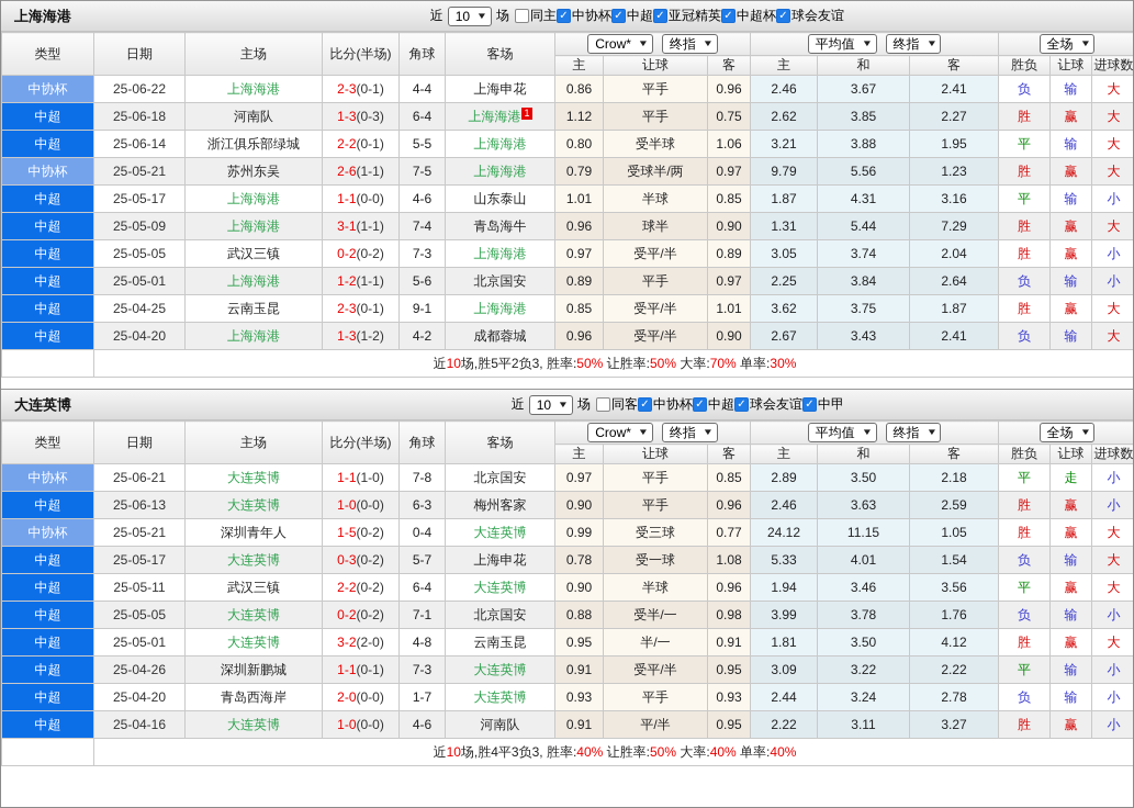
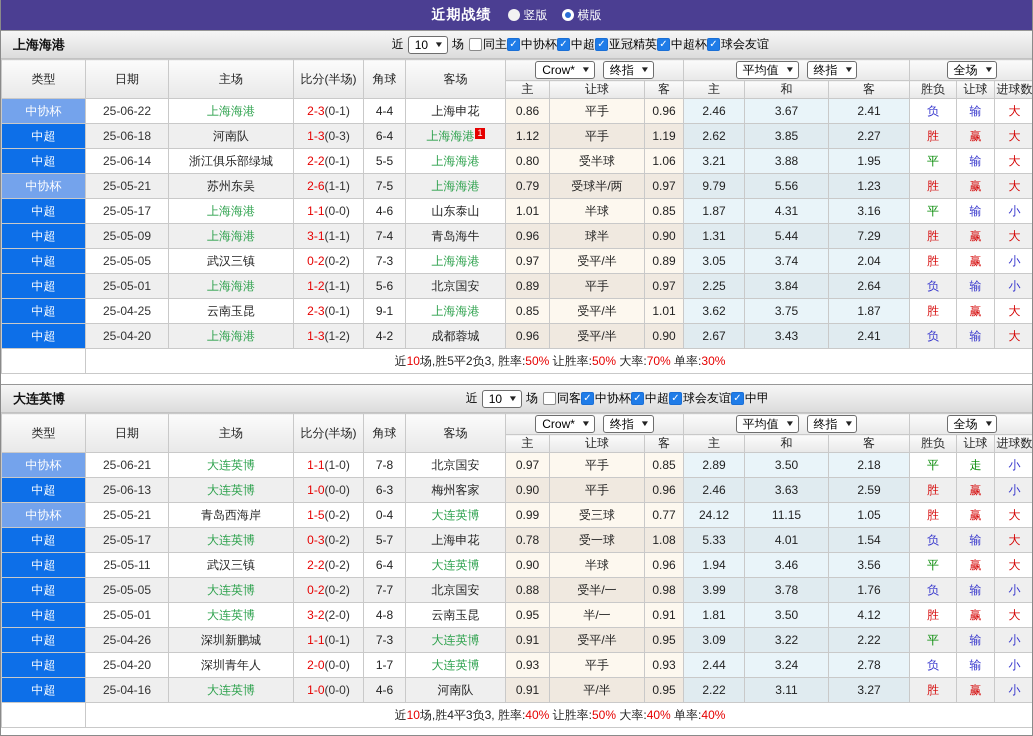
+ 近期战绩
+ 竖版
+ 横版
  上海海港
  近
  10
  ▼
  场
  同主
  ✓
  中协杯
  ✓
  中超
  ✓
  亚冠精英
  ✓
  中超杯
  ✓
  球会友谊
  类型	日期	主场	比分(半场)	角球	客场	Crow* ▼ 终指 ▼	平均值 ▼ 终指 ▼	全场 ▼
  主	让球	客	主	和	客	胜负	让球	进球数
  中协杯	25-06-22	上海海港	2-3(0-1)	4-4	上海申花	0.86	平手	0.96	2.46	3.67	2.41	负	输	大
- 中超	25-06-18	河南队	1-3(0-3)	6-4	上海海港 1	1.12	平手	0.75	2.62	3.85	2.27	胜	赢	大
+ 中超	25-06-18	河南队	1-3(0-3)	6-4	上海海港 1	1.12	平手	1.19	2.62	3.85	2.27	胜	赢	大
  中超	25-06-14	浙江俱乐部绿城	2-2(0-1)	5-5	上海海港	0.80	受半球	1.06	3.21	3.88	1.95	平	输	大
  中协杯	25-05-21	苏州东吴	2-6(1-1)	7-5	上海海港	0.79	受球半/两	0.97	9.79	5.56	1.23	胜	赢	大
  中超	25-05-17	上海海港	1-1(0-0)	4-6	山东泰山	1.01	半球	0.85	1.87	4.31	3.16	平	输	小
  中超	25-05-09	上海海港	3-1(1-1)	7-4	青岛海牛	0.96	球半	0.90	1.31	5.44	7.29	胜	赢	大
  中超	25-05-05	武汉三镇	0-2(0-2)	7-3	上海海港	0.97	受平/半	0.89	3.05	3.74	2.04	胜	赢	小
  中超	25-05-01	上海海港	1-2(1-1)	5-6	北京国安	0.89	平手	0.97	2.25	3.84	2.64	负	输	小
  中超	25-04-25	云南玉昆	2-3(0-1)	9-1	上海海港	0.85	受平/半	1.01	3.62	3.75	1.87	胜	赢	大
  中超	25-04-20	上海海港	1-3(1-2)	4-2	成都蓉城	0.96	受平/半	0.90	2.67	3.43	2.41	负	输	大
  	近10场,胜5平2负3, 胜率:50% 让胜率:50% 大率:70% 单率:30%
  大连英博
  近
  10
  ▼
  场
  同客
  ✓
  中协杯
  ✓
  中超
  ✓
  球会友谊
  ✓
  中甲
  类型	日期	主场	比分(半场)	角球	客场	Crow* ▼ 终指 ▼	平均值 ▼ 终指 ▼	全场 ▼
  主	让球	客	主	和	客	胜负	让球	进球数
  中协杯	25-06-21	大连英博	1-1(1-0)	7-8	北京国安	0.97	平手	0.85	2.89	3.50	2.18	平	走	小
  中超	25-06-13	大连英博	1-0(0-0)	6-3	梅州客家	0.90	平手	0.96	2.46	3.63	2.59	胜	赢	小
- 中协杯	25-05-21	深圳青年人	1-5(0-2)	0-4	大连英博	0.99	受三球	0.77	24.12	11.15	1.05	胜	赢	大
+ 中协杯	25-05-21	青岛西海岸	1-5(0-2)	0-4	大连英博	0.99	受三球	0.77	24.12	11.15	1.05	胜	赢	大
  中超	25-05-17	大连英博	0-3(0-2)	5-7	上海申花	0.78	受一球	1.08	5.33	4.01	1.54	负	输	大
  中超	25-05-11	武汉三镇	2-2(0-2)	6-4	大连英博	0.90	半球	0.96	1.94	3.46	3.56	平	赢	大
- 中超	25-05-05	大连英博	0-2(0-2)	7-1	北京国安	0.88	受半/一	0.98	3.99	3.78	1.76	负	输	小
+ 中超	25-05-05	大连英博	0-2(0-2)	7-7	北京国安	0.88	受半/一	0.98	3.99	3.78	1.76	负	输	小
  中超	25-05-01	大连英博	3-2(2-0)	4-8	云南玉昆	0.95	半/一	0.91	1.81	3.50	4.12	胜	赢	大
  中超	25-04-26	深圳新鹏城	1-1(0-1)	7-3	大连英博	0.91	受平/半	0.95	3.09	3.22	2.22	平	输	小
- 中超	25-04-20	青岛西海岸	2-0(0-0)	1-7	大连英博	0.93	平手	0.93	2.44	3.24	2.78	负	输	小
+ 中超	25-04-20	深圳青年人	2-0(0-0)	1-7	大连英博	0.93	平手	0.93	2.44	3.24	2.78	负	输	小
  中超	25-04-16	大连英博	1-0(0-0)	4-6	河南队	0.91	平/半	0.95	2.22	3.11	3.27	胜	赢	小
  	近10场,胜4平3负3, 胜率:40% 让胜率:50% 大率:40% 单率:40%
